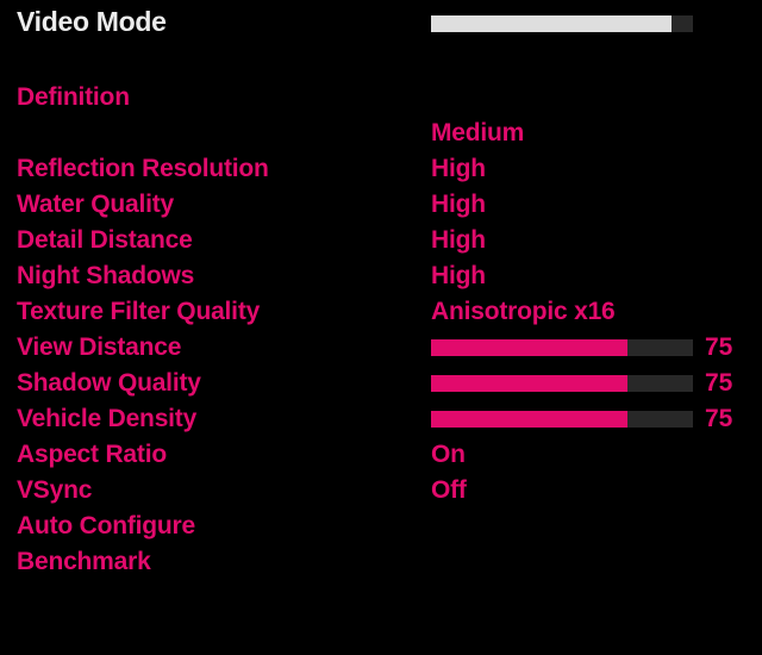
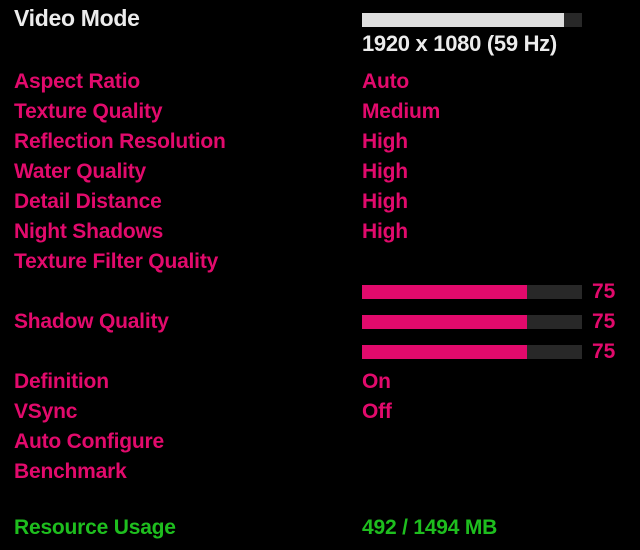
  Video Mode
+ 1920 x 1080 (59 Hz)
- Definition
+ Aspect Ratio
+ Auto
+ Texture Quality
  Medium
  Reflection Resolution
  High
  Water Quality
  High
  Detail Distance
  High
  Night Shadows
  High
  Texture Filter Quality
- Anisotropic x16
- View Distance
  75
  Shadow Quality
  75
- Vehicle Density
  75
- Aspect Ratio
+ Definition
  On
  VSync
  Off
  Auto Configure
  Benchmark
+ Resource Usage
+ 492 / 1494 MB
